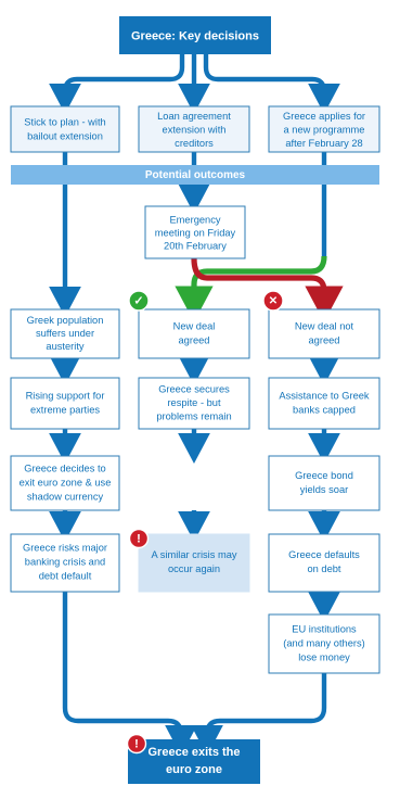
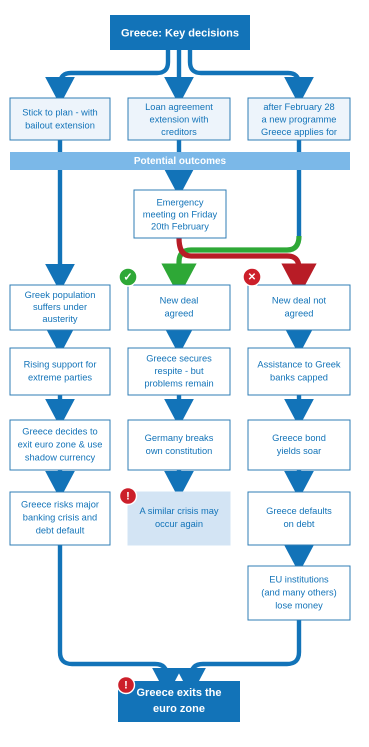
  Greece: Key decisions
  Stick to plan - with
  bailout extension
  Loan agreement
  extension with
  creditors
- Greece applies for
+ after February 28
  a new programme
- after February 28
+ Greece applies for
  Potential outcomes
  Emergency
  meeting on Friday
  20th February
  Greek population
  suffers under
  austerity
  New deal
  agreed
  New deal not
  agreed
  Rising support for
  extreme parties
  Greece secures
  respite - but
  problems remain
  Assistance to Greek
  banks capped
  Greece decides to
  exit euro zone & use
  shadow currency
+ Germany breaks
+ own constitution
  Greece bond
  yields soar
  Greece risks major
  banking crisis and
  debt default
  A similar crisis may
  occur again
  Greece defaults
  on debt
  EU institutions
  (and many others)
  lose money
  Greece exits the
  euro zone
  ✓
  ✕
  !
  !
